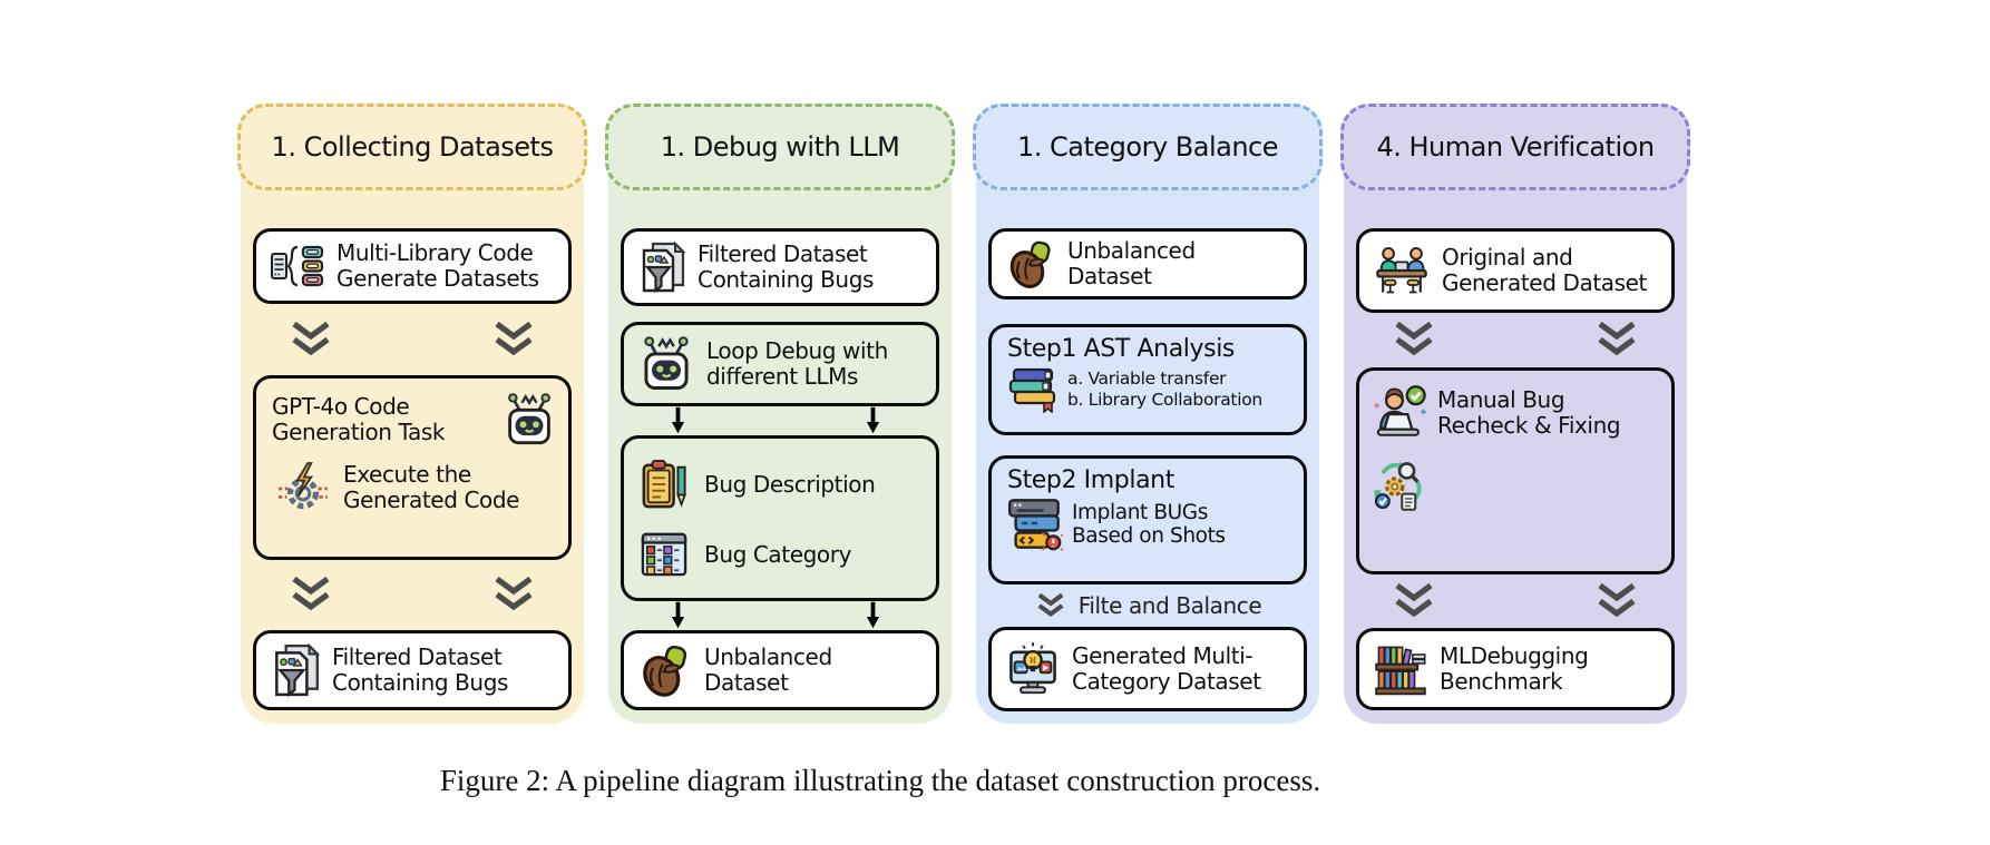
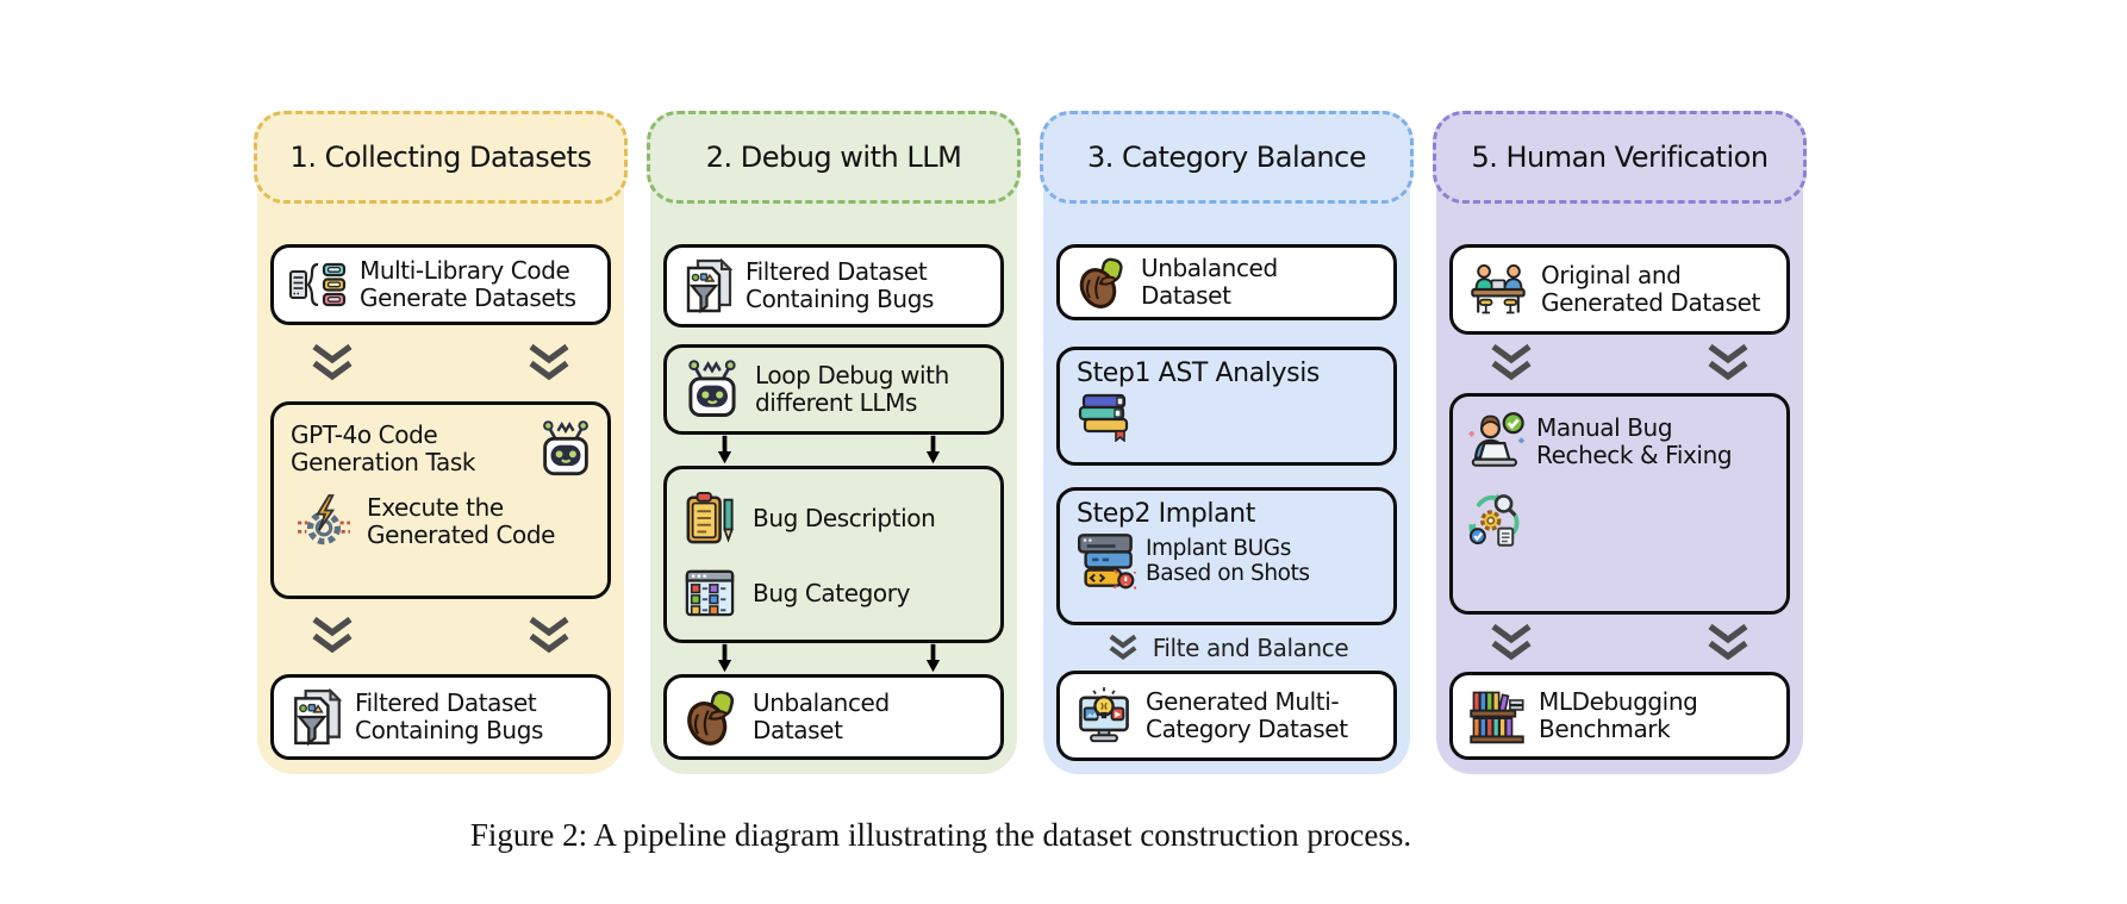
  1. Collecting Datasets
  Multi-Library Code
  Generate Datasets
  GPT-4o Code
  Generation Task
  Execute the
  Generated Code
  Filtered Dataset
  Containing Bugs
- 1. Debug with LLM
+ 2. Debug with LLM
  Filtered Dataset
  Containing Bugs
  Loop Debug with
  different LLMs
  Bug Description
  Bug Category
  Unbalanced
  Dataset
- 1. Category Balance
+ 3. Category Balance
  Unbalanced
  Dataset
  Step1 AST Analysis
- a. Variable transfer
- b. Library Collaboration
  Step2 Implant
  Implant BUGs
  Based on Shots
  Filte and Balance
  Generated Multi-
  Category Dataset
- 4. Human Verification
+ 5. Human Verification
  Original and
  Generated Dataset
  Manual Bug
  Recheck & Fixing
  MLDebugging
  Benchmark
  Figure 2: A pipeline diagram illustrating the dataset construction process.
